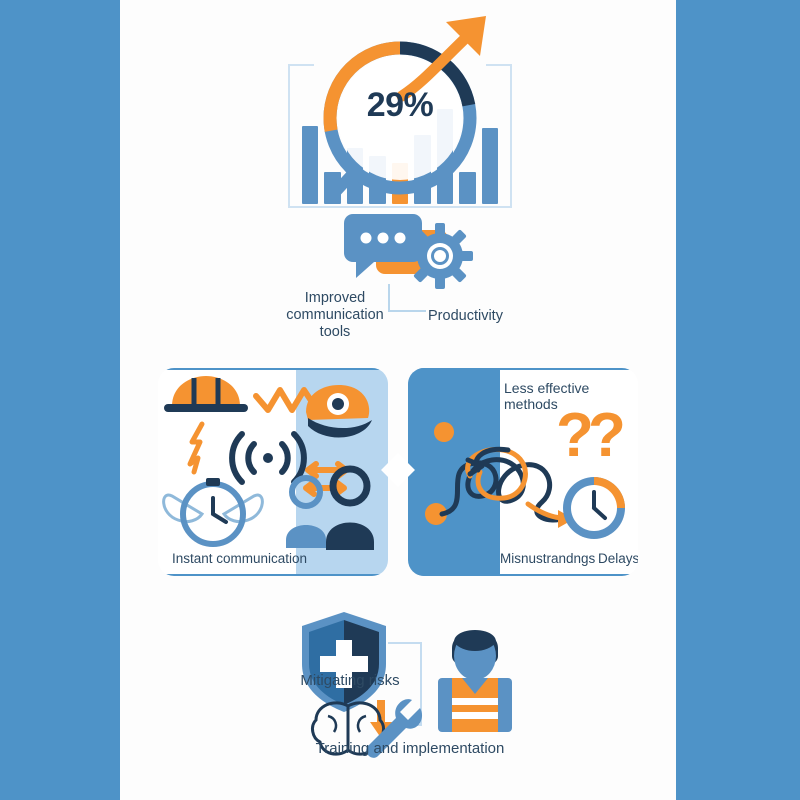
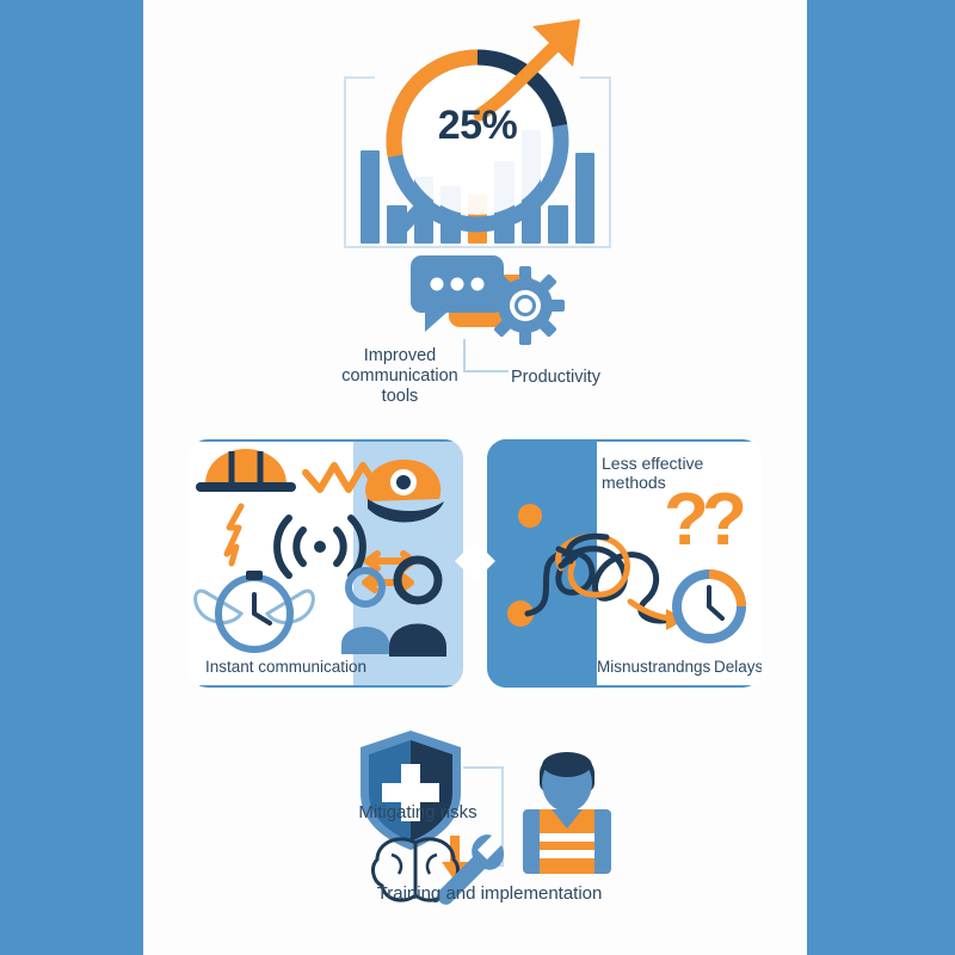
- 29%
+ 25%
  Improved
  communication tools
  Productivity
  Instant communication
  ?
  ?
  Less effective methods
  Misnustrandngs
  Delays
  Mitigating risks
  Training and implementation
